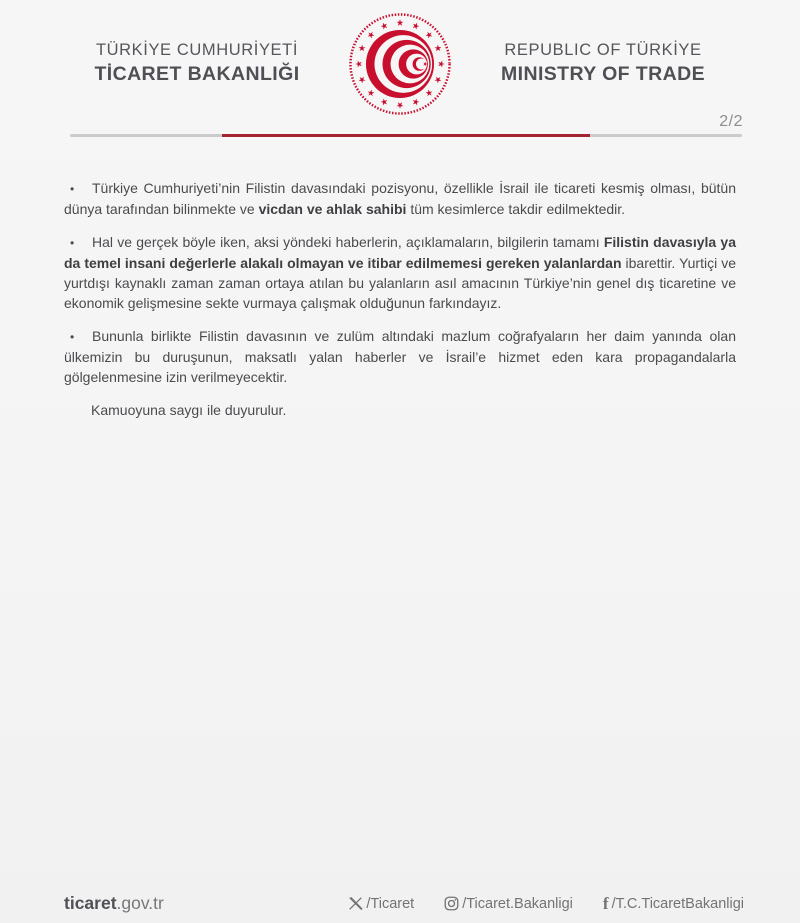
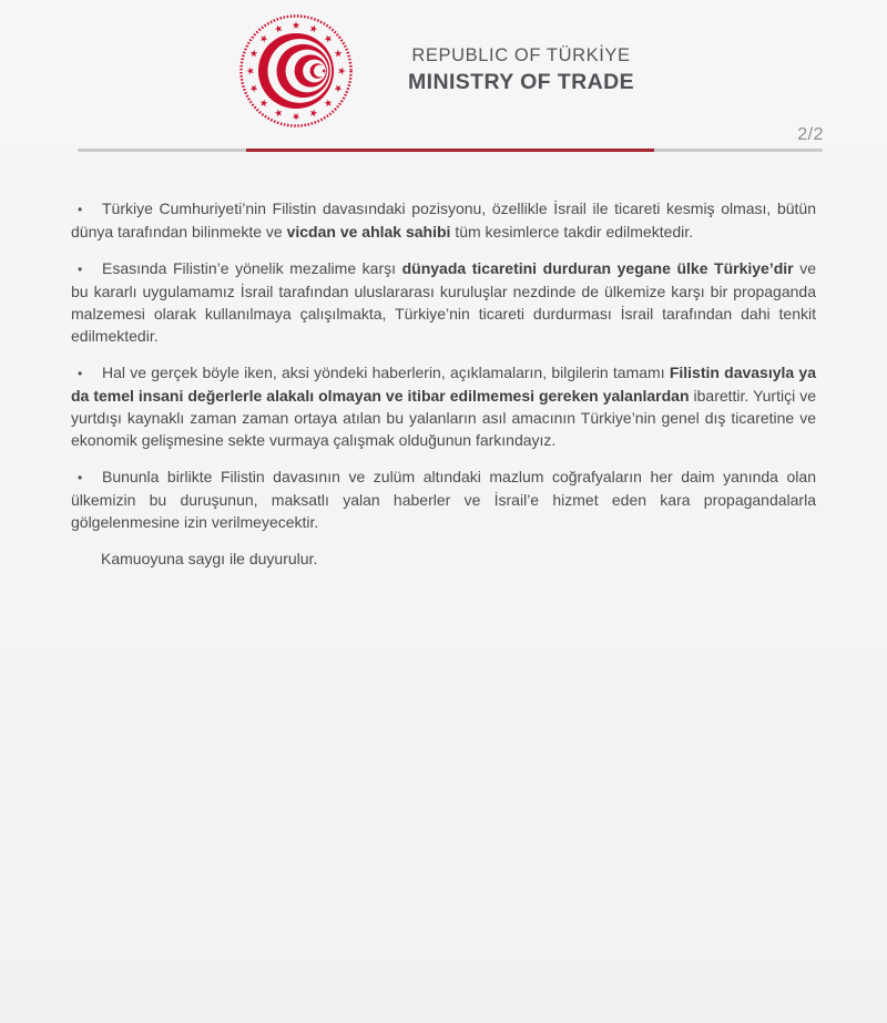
- TÜRKİYE CUMHURİYETİ
- TİCARET BAKANLIĞI
  REPUBLIC OF TÜRKİYE
  MINISTRY OF TRADE
  2/2
  • Türkiye Cumhuriyeti’nin Filistin davasındaki pozisyonu, özellikle İsrail ile ticareti kesmiş olması, bütün dünya tarafından bilinmekte ve vicdan ve ahlak sahibi tüm kesimlerce takdir edilmektedir.
+ • Esasında Filistin’e yönelik mezalime karşı dünyada ticaretini durduran yegane ülke Türkiye’dir ve bu kararlı uygulamamız İsrail tarafından uluslararası kuruluşlar nezdinde de ülkemize karşı bir propaganda malzemesi olarak kullanılmaya çalışılmakta, Türkiye’nin ticareti durdurması İsrail tarafından dahi tenkit edilmektedir.
  • Hal ve gerçek böyle iken, aksi yöndeki haberlerin, açıklamaların, bilgilerin tamamı Filistin davasıyla ya da temel insani değerlerle alakalı olmayan ve itibar edilmemesi gereken yalanlardan ibarettir. Yurtiçi ve yurtdışı kaynaklı zaman zaman ortaya atılan bu yalanların asıl amacının Türkiye’nin genel dış ticaretine ve ekonomik gelişmesine sekte vurmaya çalışmak olduğunun farkındayız.
  • Bununla birlikte Filistin davasının ve zulüm altındaki mazlum coğrafyaların her daim yanında olan ülkemizin bu duruşunun, maksatlı yalan haberler ve İsrail’e hizmet eden kara propagandalarla gölgelenmesine izin verilmeyecektir.
  Kamuoyuna saygı ile duyurulur.
- ticaret.gov.tr
- /Ticaret
- /Ticaret.Bakanligi
- f
- /T.C.TicaretBakanligi
